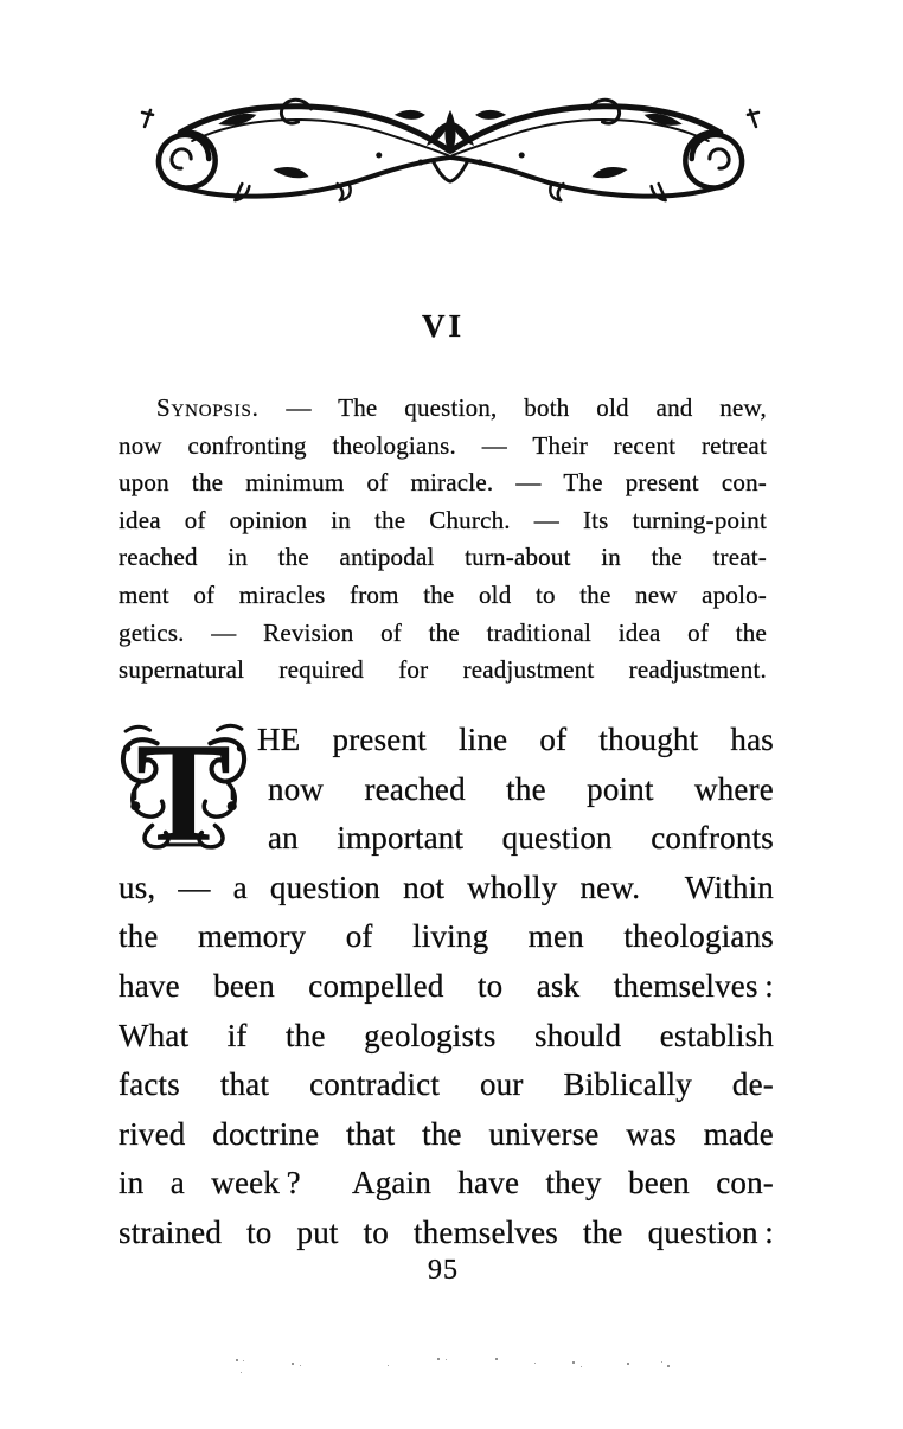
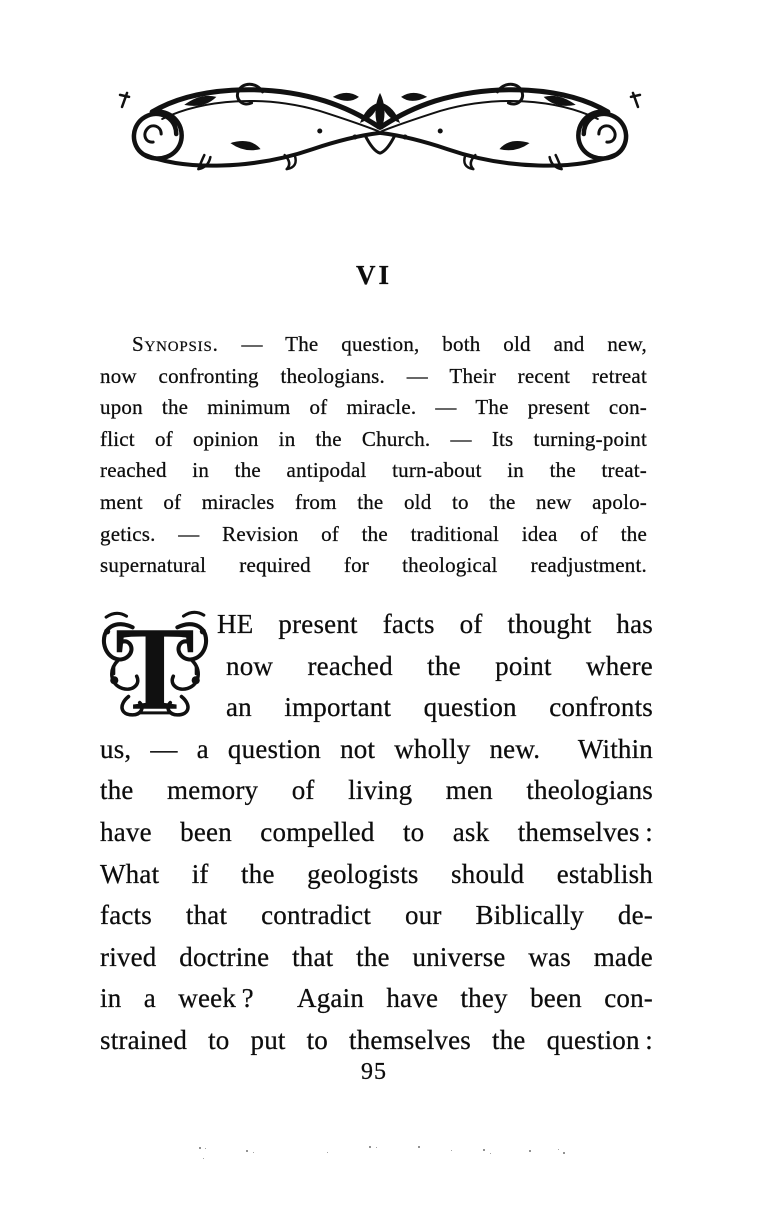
  VI
  Synopsis. — The question, both old and new,
  now confronting theologians. — Their recent retreat
  upon the minimum of miracle. — The present con-
- idea of opinion in the Church. — Its turning-point
+ flict of opinion in the Church. — Its turning-point
  reached in the antipodal turn-about in the treat-
  ment of miracles from the old to the new apolo-
  getics. — Revision of the traditional idea of the
- supernatural required for readjustment readjustment.
+ supernatural required for theological readjustment.
  T
- HE present line of thought has
+ HE present facts of thought has
  now reached the point where
  an important question confronts
  us, — a question not wholly new. Within
  the memory of living men theologians
  have been compelled to ask themselves :
  What if the geologists should establish
  facts that contradict our Biblically de-
  rived doctrine that the universe was made
  in a week ? Again have they been con-
  strained to put to themselves the question :
  95
